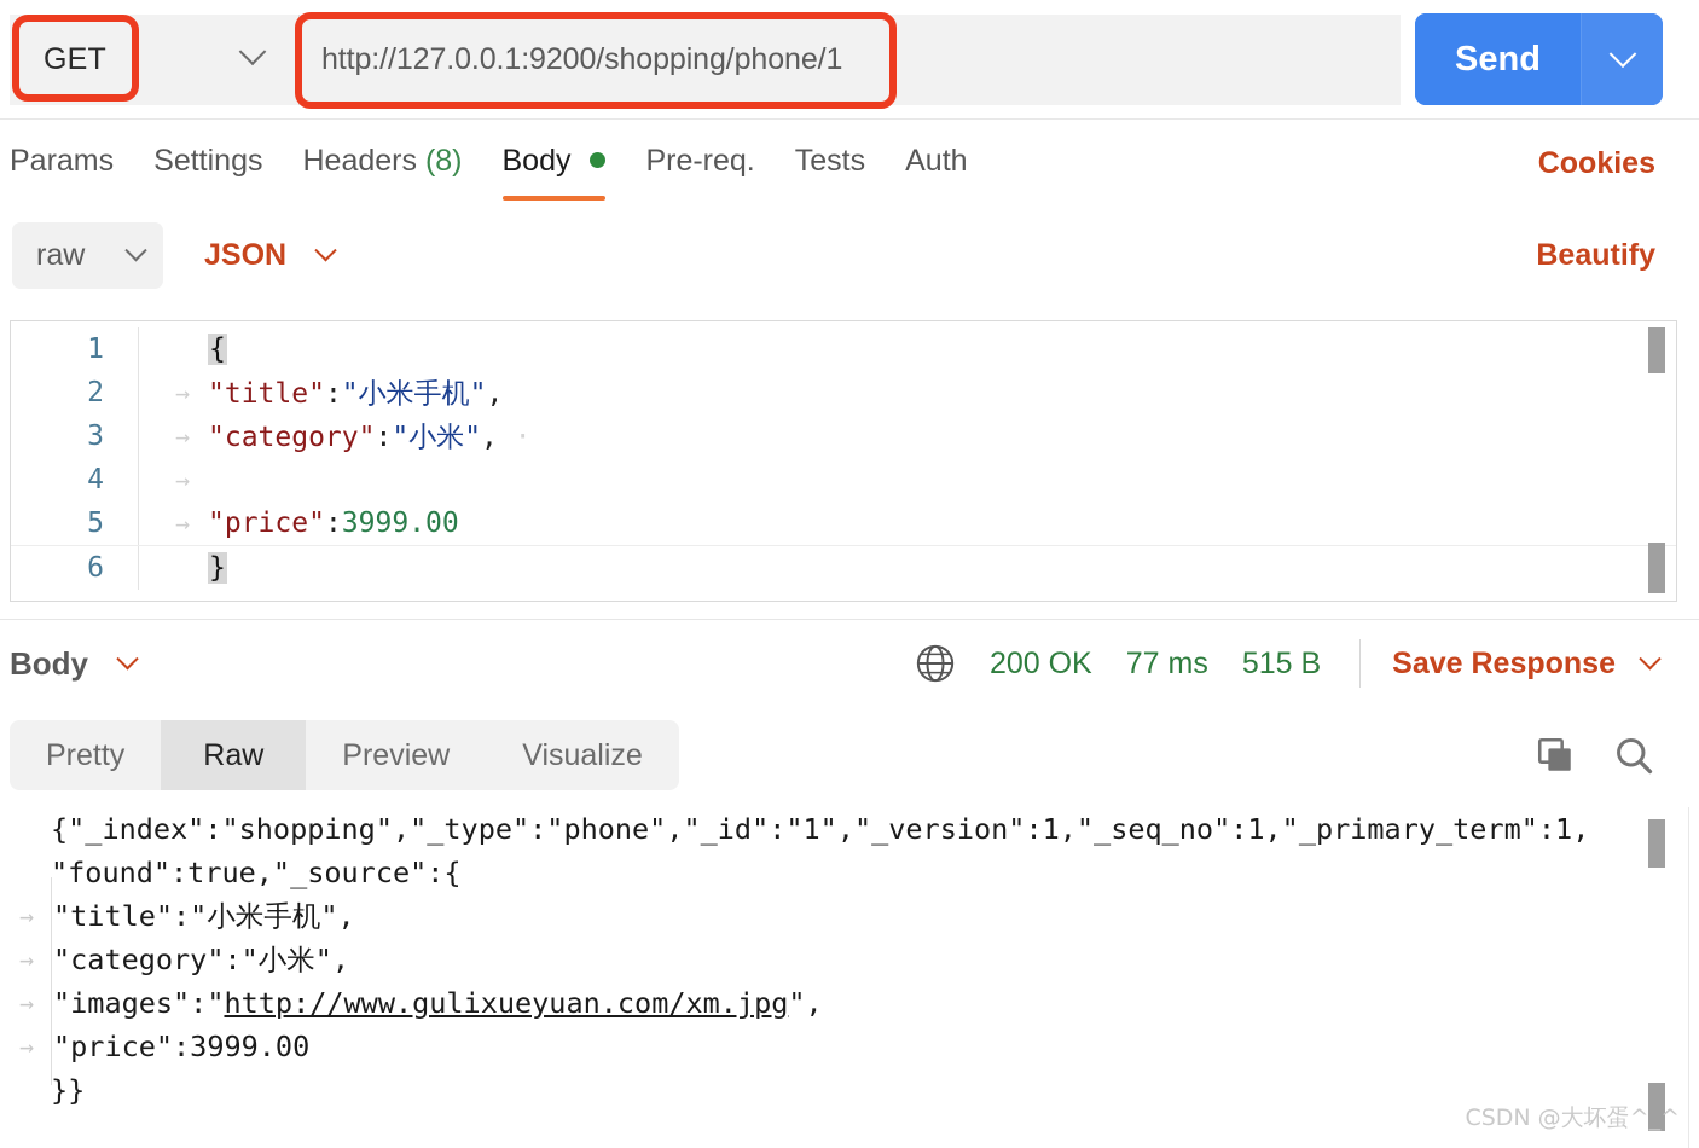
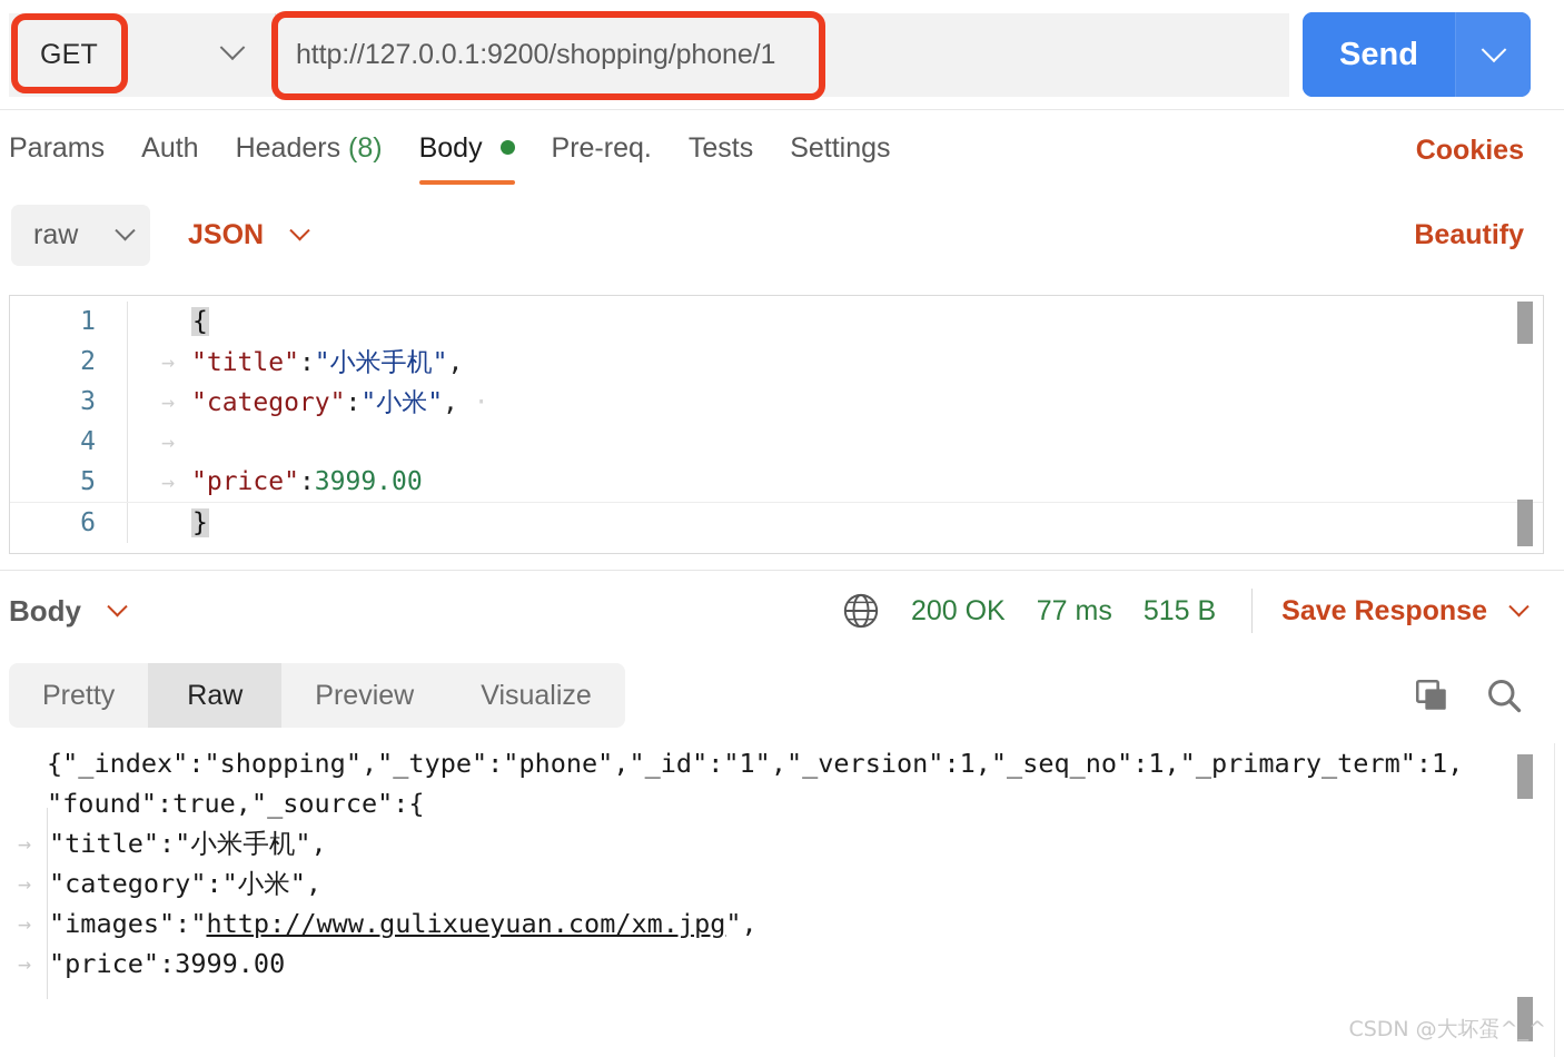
  GET
  http://127.0.0.1:9200/shopping/phone/1
  Send
  Params
- Settings
+ Auth
  Headers (8)
  Body
  Pre-req.
  Tests
- Auth
+ Settings
  Cookies
  raw
  JSON
  Beautify
  1
  {
  2
  →
  "title":"小米手机",
  3
  →
  "category":"小米", ·
  4
  →
  5
  →
  "price":3999.00
  6
  }
  Body
  200 OK
  77 ms
  515 B
  Save Response
  Pretty
  Raw
  Preview
  Visualize
  {"_index":"shopping","_type":"phone","_id":"1","_version":1,"_seq_no":1,"_primary_term":1,
  "found":true,"_source":{
  →
  "title":"小米手机",
  →
  "category":"小米",
  →
  "images":"http://www.gulixueyuan.com/xm.jpg",
  →
  "price":3999.00
- }}
  CSDN @大坏蛋^_^
